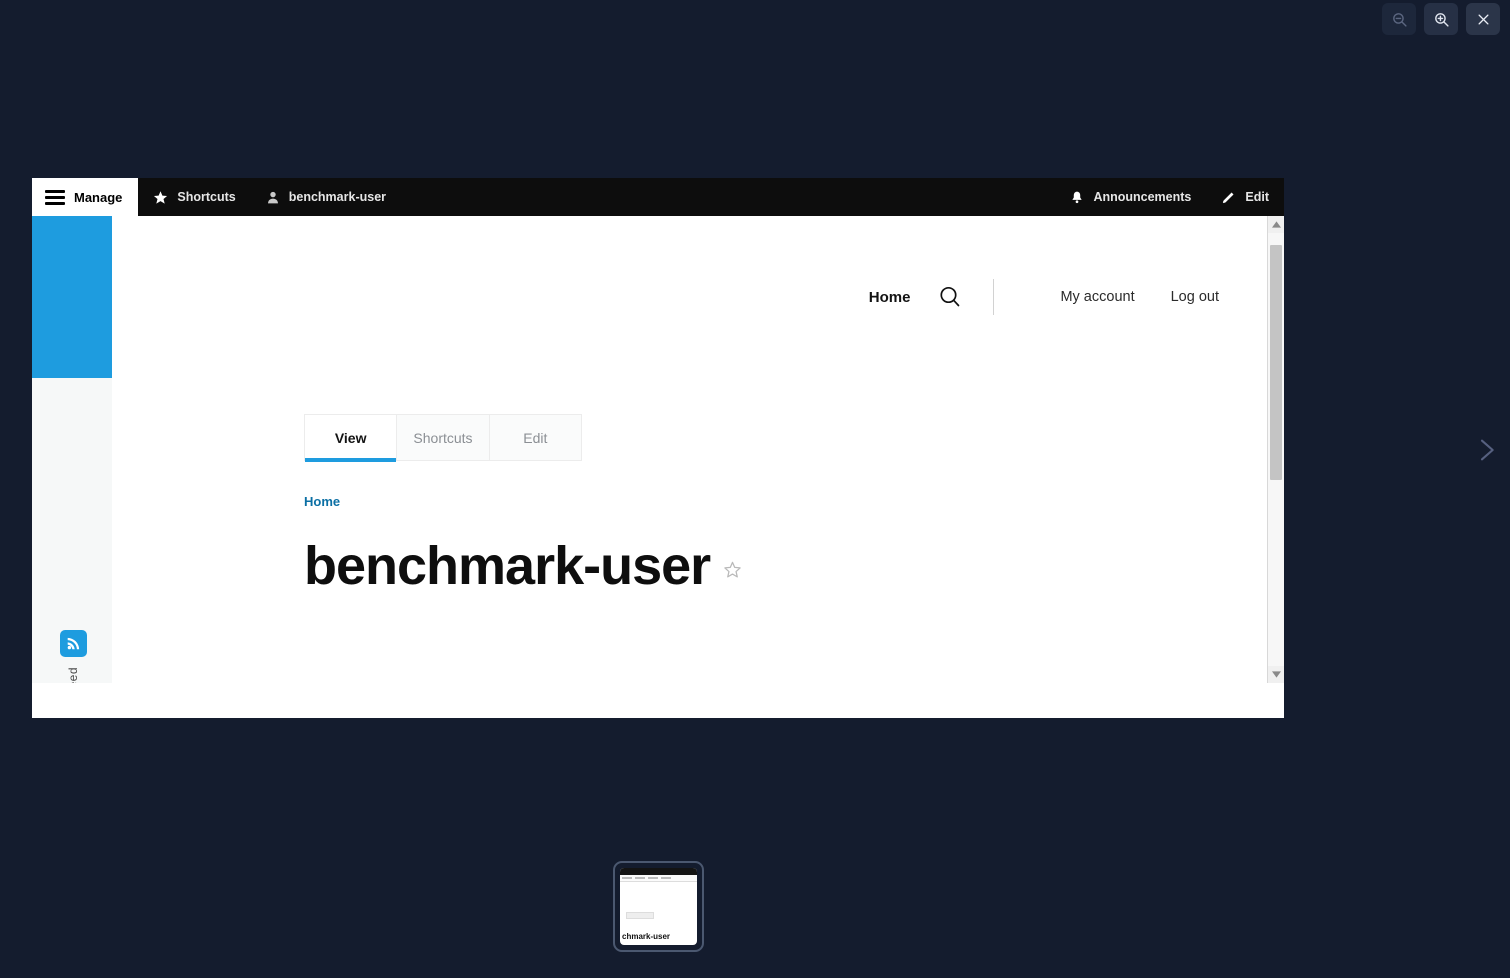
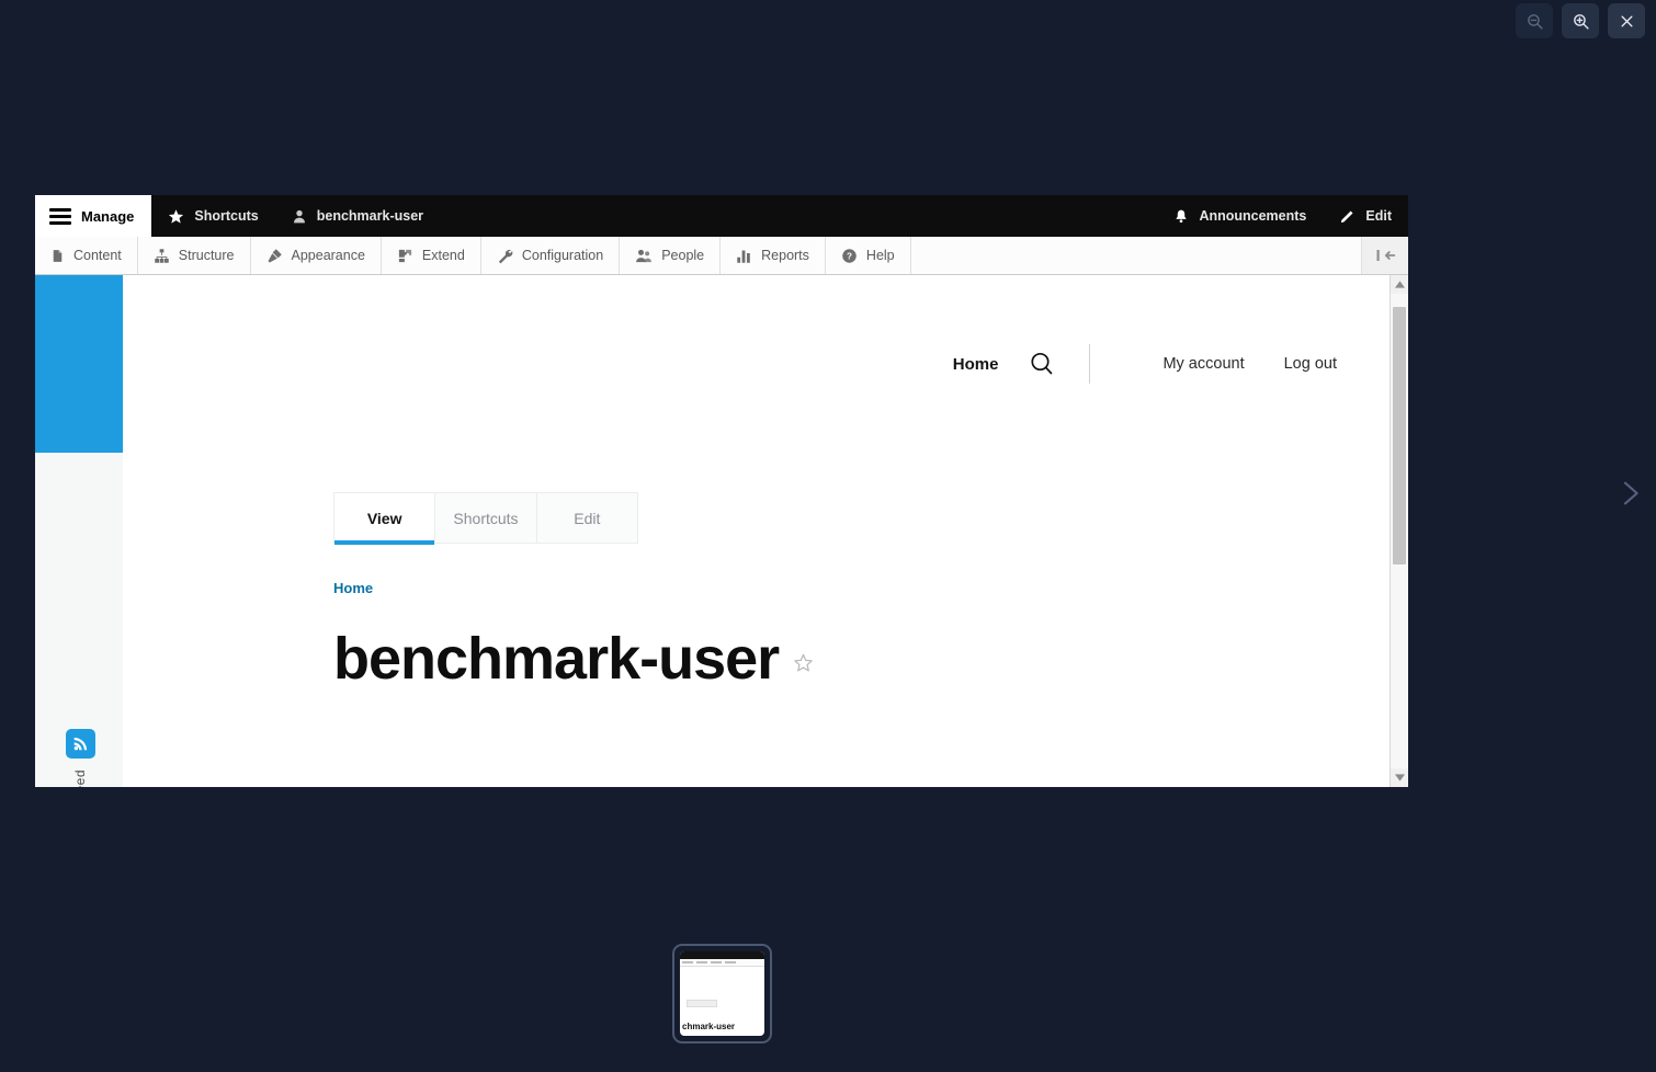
  Manage
  Shortcuts
  benchmark-user
  Announcements
  Edit
+ Content
+ Structure
+ Appearance
+ Extend
+ Configuration
+ People
+ Reports
+ ?
+ Help
  Home
  My account
  Log out
  View
  Shortcuts
  Edit
  Home
  benchmark-user
  chmark-user
